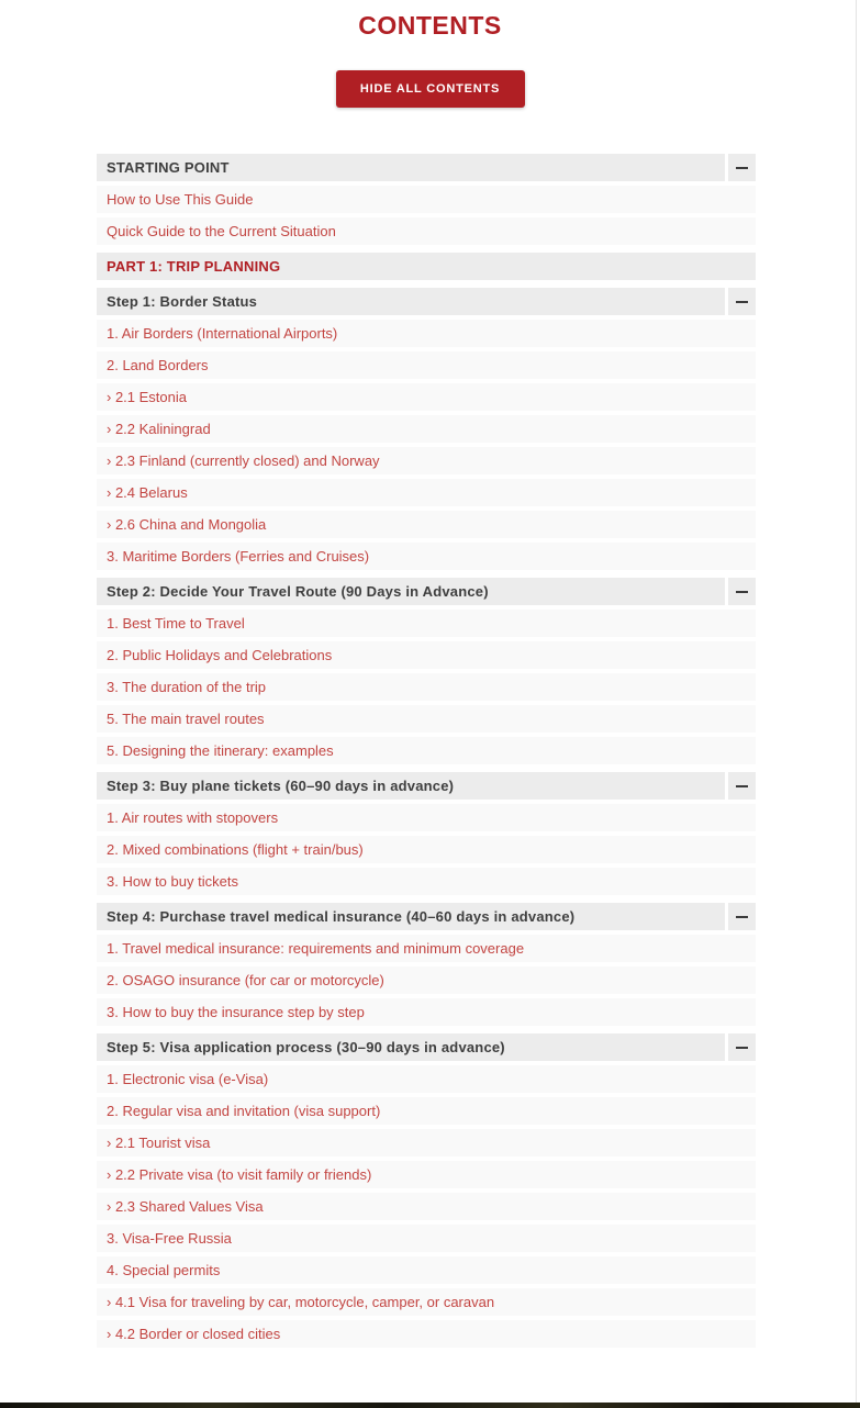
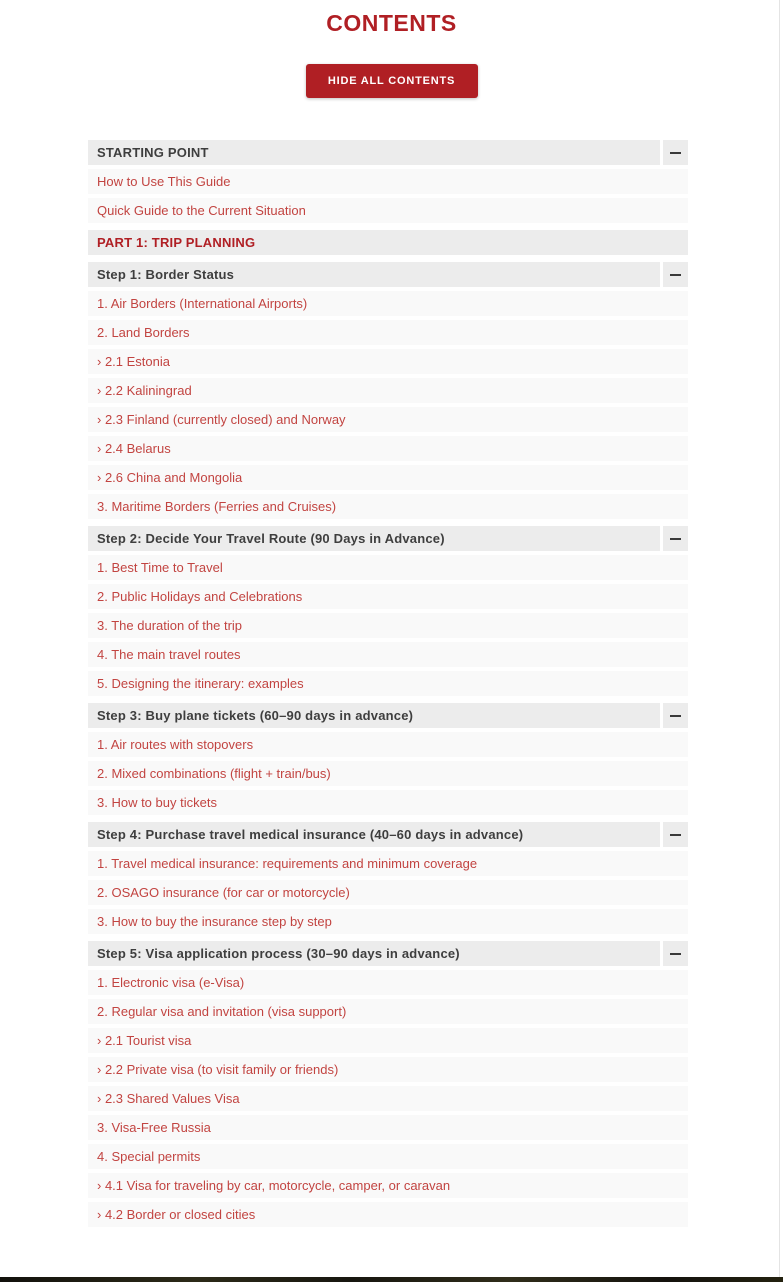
  CONTENTS
  HIDE ALL CONTENTS
  STARTING POINT
  How to Use This Guide
  Quick Guide to the Current Situation
  PART 1: TRIP PLANNING
  Step 1: Border Status
  1. Air Borders (International Airports)
  2. Land Borders
  › 2.1 Estonia
  › 2.2 Kaliningrad
  › 2.3 Finland (currently closed) and Norway
  › 2.4 Belarus
  › 2.6 China and Mongolia
  3. Maritime Borders (Ferries and Cruises)
  Step 2: Decide Your Travel Route (90 Days in Advance)
  1. Best Time to Travel
  2. Public Holidays and Celebrations
  3. The duration of the trip
- 5. The main travel routes
+ 4. The main travel routes
  5. Designing the itinerary: examples
  Step 3: Buy plane tickets (60–90 days in advance)
  1. Air routes with stopovers
  2. Mixed combinations (flight + train/bus)
  3. How to buy tickets
  Step 4: Purchase travel medical insurance (40–60 days in advance)
  1. Travel medical insurance: requirements and minimum coverage
  2. OSAGO insurance (for car or motorcycle)
  3. How to buy the insurance step by step
  Step 5: Visa application process (30–90 days in advance)
  1. Electronic visa (e-Visa)
  2. Regular visa and invitation (visa support)
  › 2.1 Tourist visa
  › 2.2 Private visa (to visit family or friends)
  › 2.3 Shared Values Visa
  3. Visa-Free Russia
  4. Special permits
  › 4.1 Visa for traveling by car, motorcycle, camper, or caravan
  › 4.2 Border or closed cities
